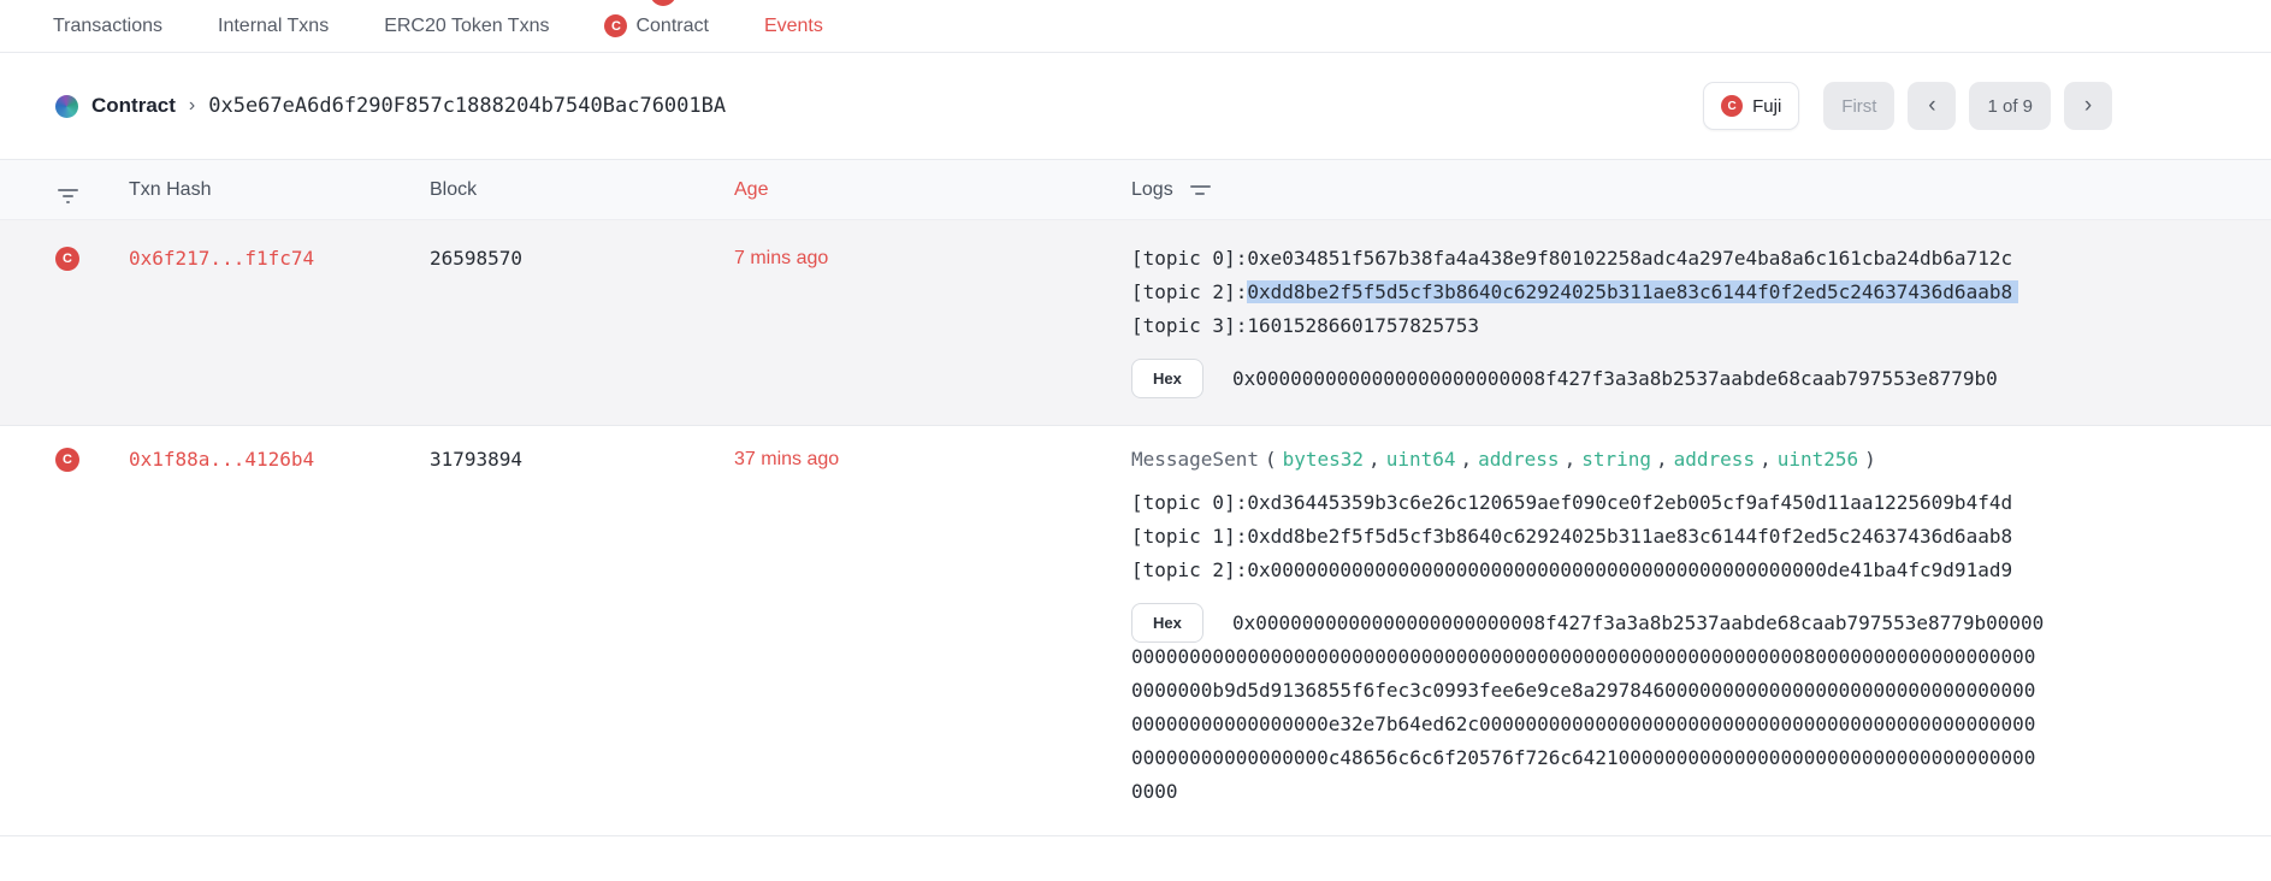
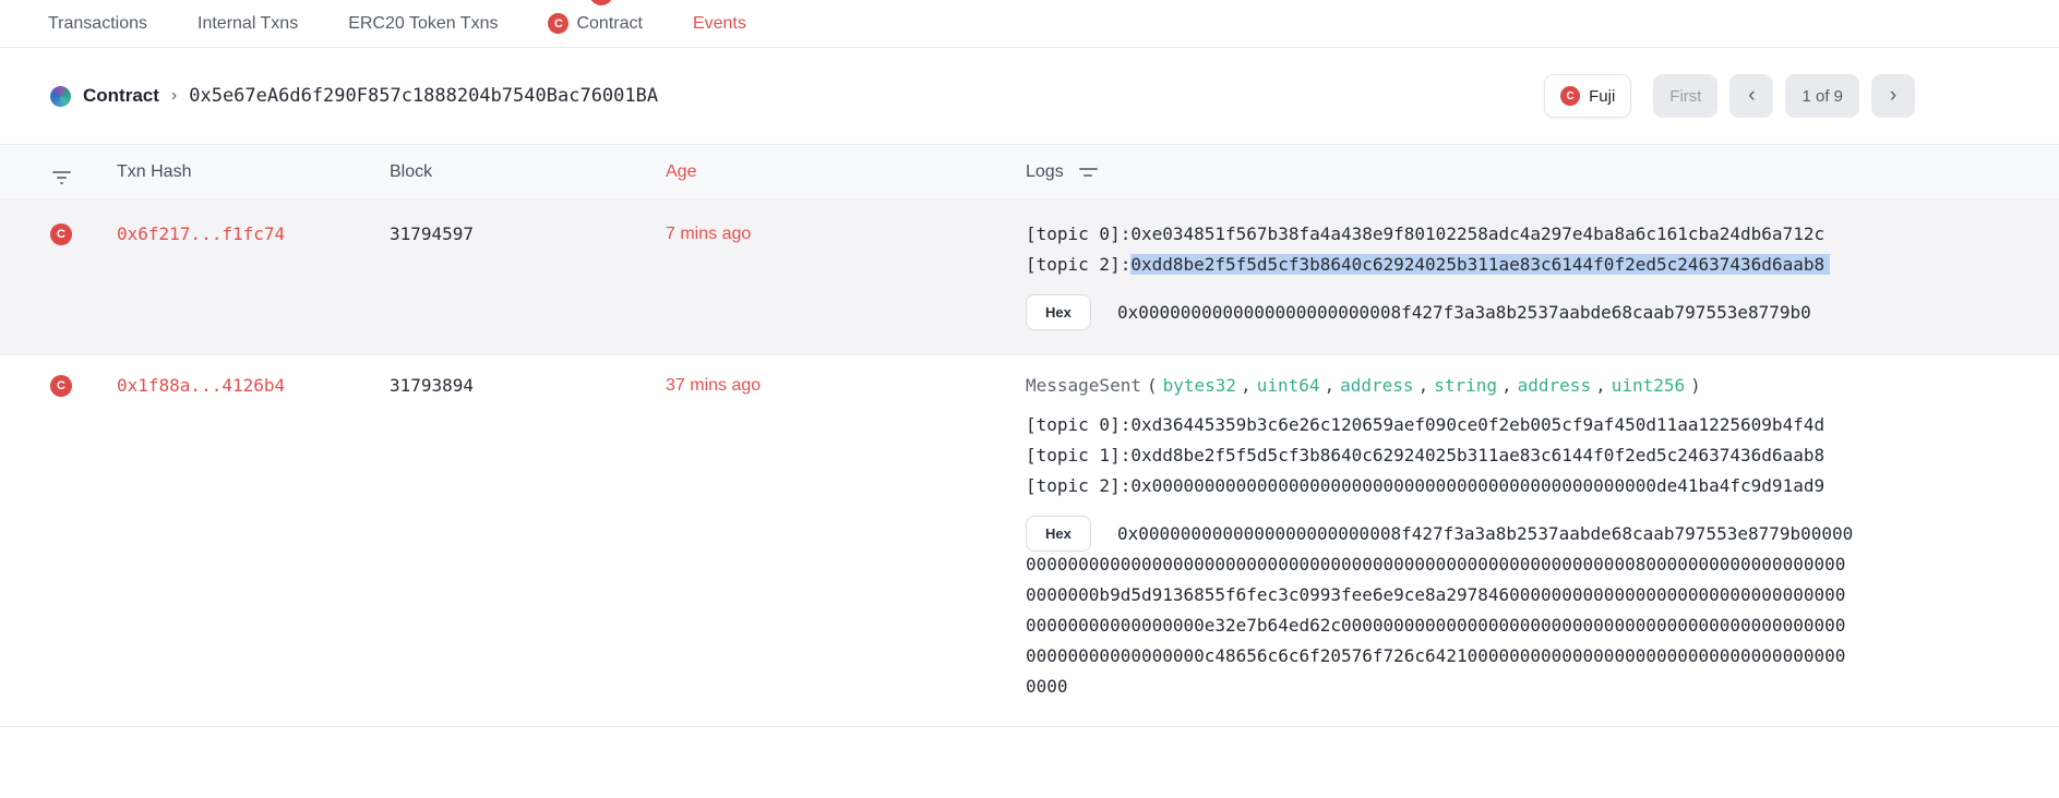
  Transactions
  Internal Txns
  ERC20 Token Txns
  C
  Contract
  Events
  Contract
  ›
  0x5e67eA6d6f290F857c1888204b7540Bac76001BA
  C
  Fuji
  First
  ‹
  1 of 9
  ›
  Txn Hash
  Block
  Age
  Logs
  C
  0x6f217...f1fc74
- 26598570
+ 31794597
  7 mins ago
  [topic 0]:0xe034851f567b38fa4a438e9f80102258adc4a297e4ba8a6c161cba24db6a712c
  [topic 2]:0xdd8be2f5f5d5cf3b8640c62924025b311ae83c6144f0f2ed5c24637436d6aab8
- [topic 3]:16015286601757825753
  Hex
  0x0000000000000000000000008f427f3a3a8b2537aabde68caab797553e8779b0
  C
  0x1f88a...4126b4
  31793894
  37 mins ago
  MessageSent ( bytes32 , uint64 , address , string , address , uint256 )
  [topic 0]:0xd36445359b3c6e26c120659aef090ce0f2eb005cf9af450d11aa1225609b4f4d
  [topic 1]:0xdd8be2f5f5d5cf3b8640c62924025b311ae83c6144f0f2ed5c24637436d6aab8
  [topic 2]:0x000000000000000000000000000000000000000000000000de41ba4fc9d91ad9
  Hex
  0x0000000000000000000000008f427f3a3a8b2537aabde68caab797553e8779b000000000000000000000000000000000000000000000000000000000000000800000000000000000000000000b9d5d9136855f6fec3c0993fee6e9ce8a2978460000000000000000000000000000000000000000000000000e32e7b64ed62c00000000000000000000000000000000000000000000000000000000000000000c48656c6c6f20576f726c64210000000000000000000000000000000000000000
